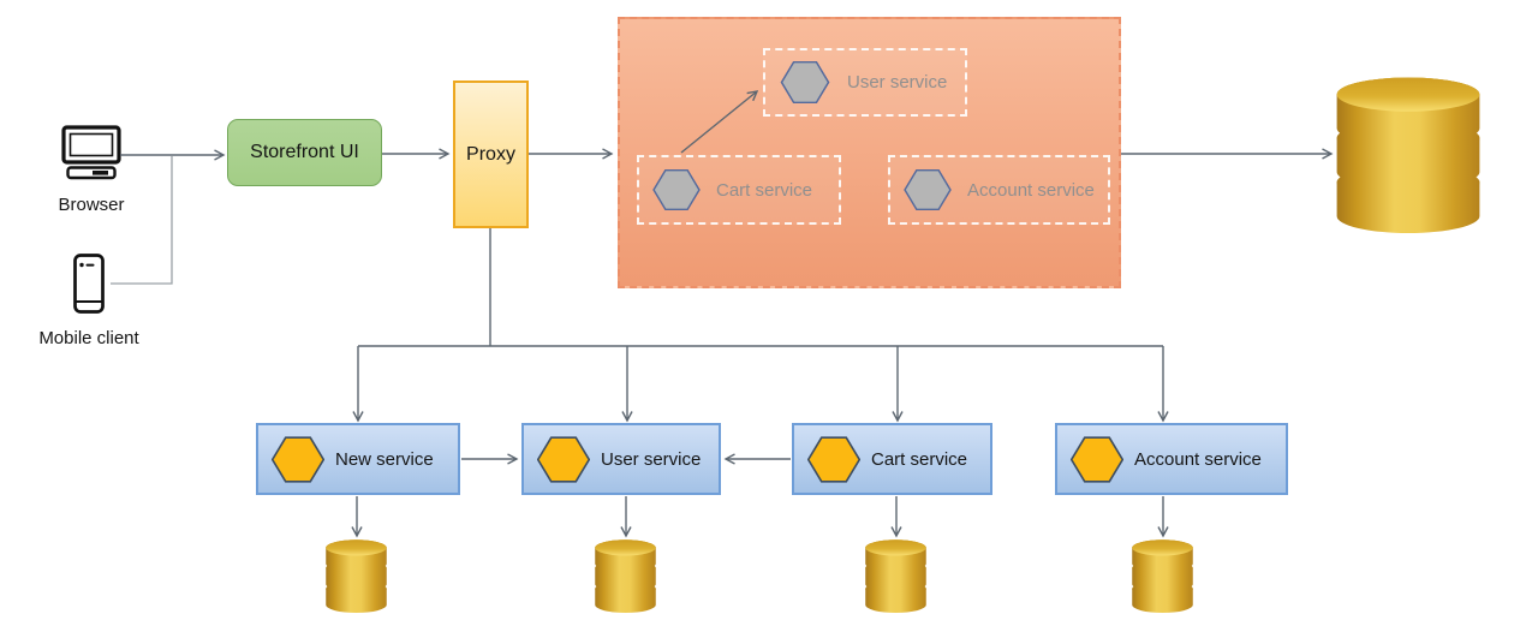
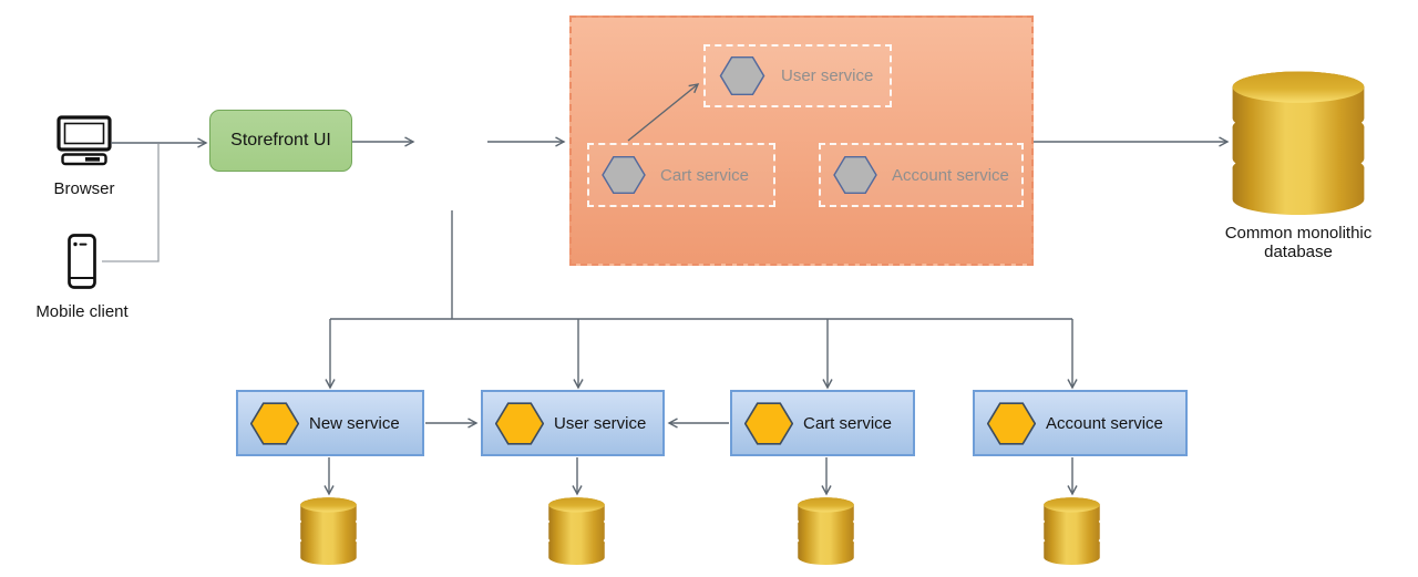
  Browser
  Mobile client
  Storefront UI
- Proxy
  User service
  Cart service
  Account service
+ Common monolithic database
  New service
  User service
  Cart service
  Account service
